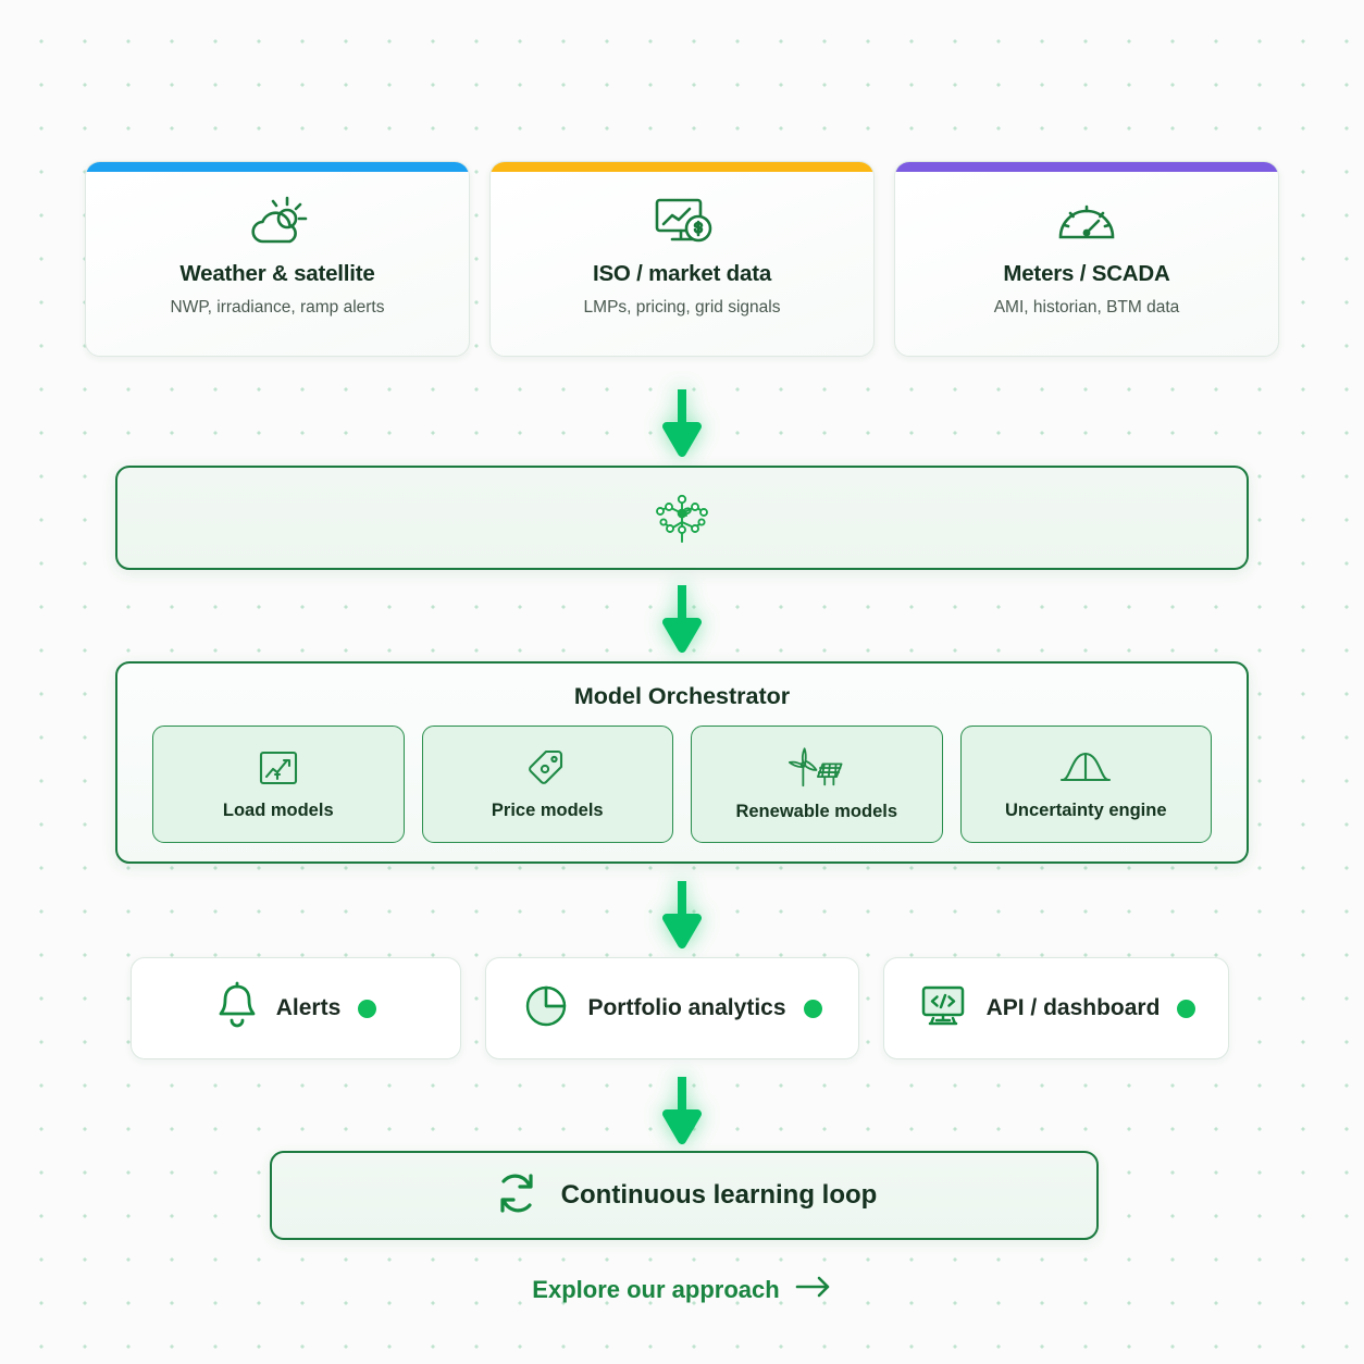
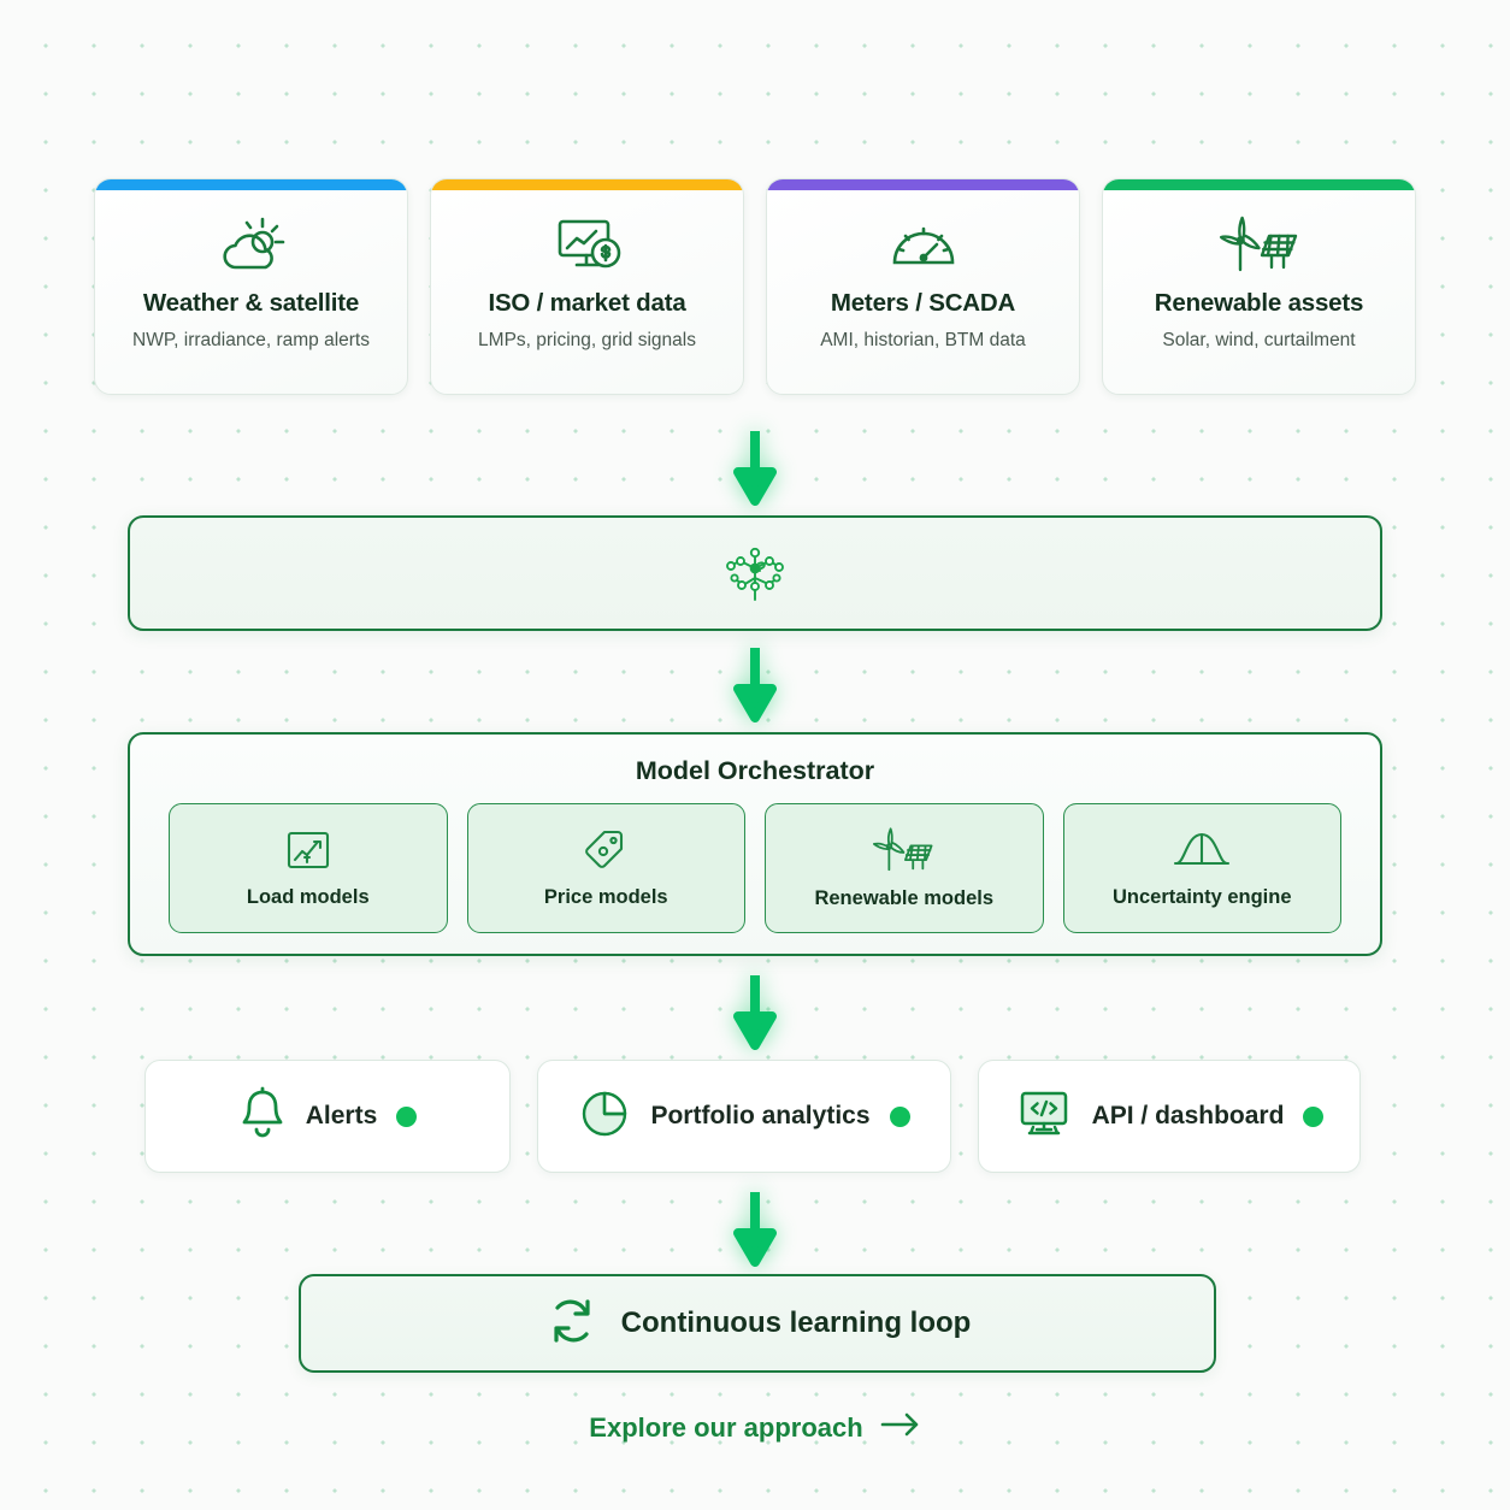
  Weather & satellite
  NWP, irradiance, ramp alerts
  ISO / market data
  LMPs, pricing, grid signals
  Meters / SCADA
  AMI, historian, BTM data
+ Renewable assets
+ Solar, wind, curtailment
  Model Orchestrator
  Load models
  Price models
  Renewable models
  Uncertainty engine
  Alerts
  Portfolio analytics
  API / dashboard
  Continuous learning loop
  Explore our approach
